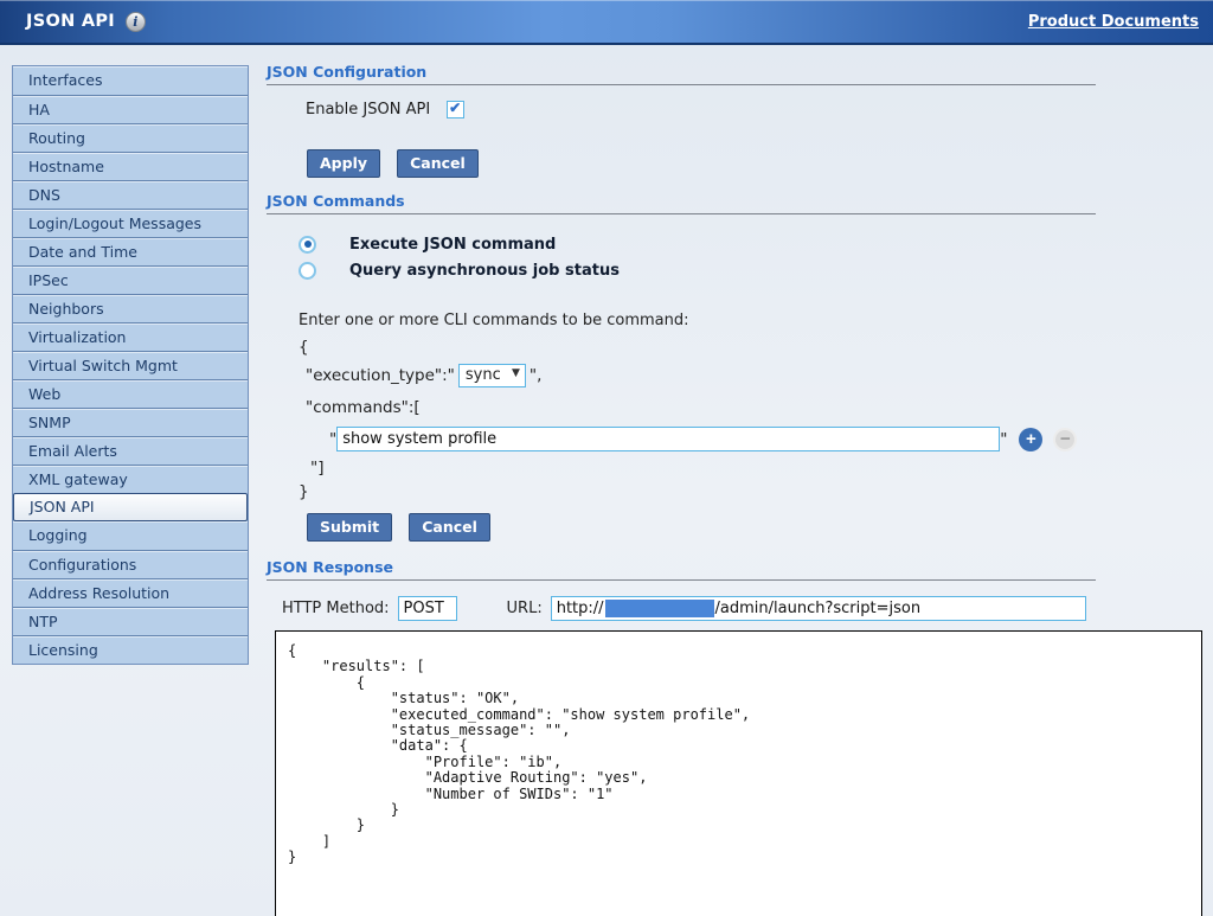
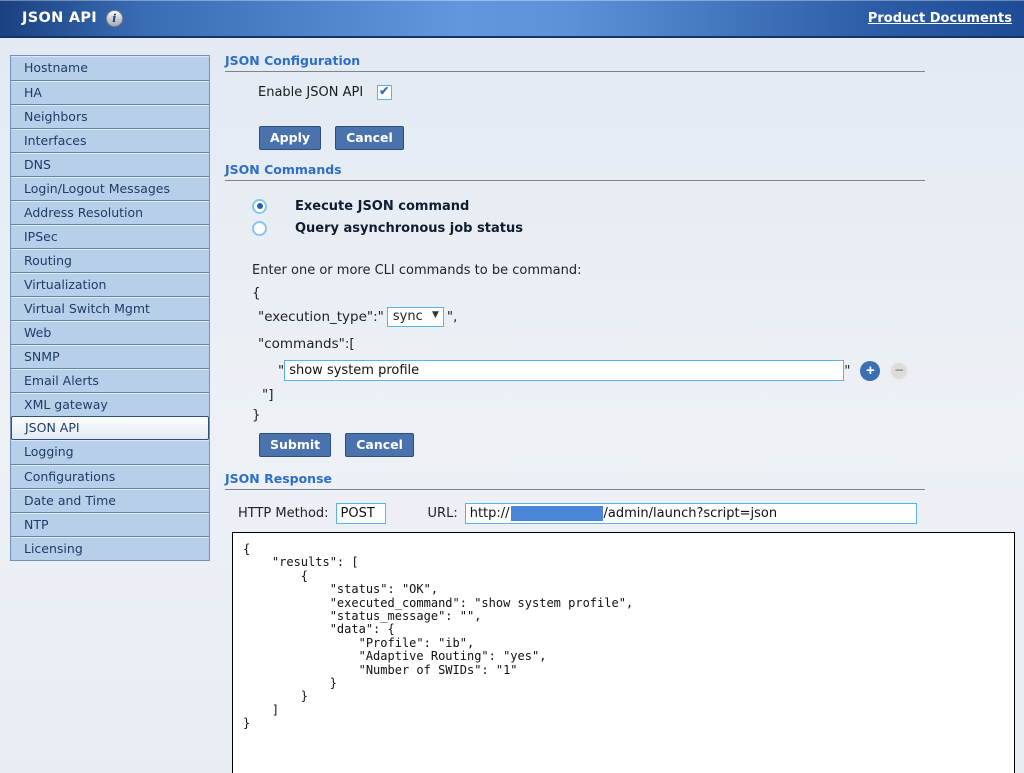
  JSON API
  i
  Product Documents
- Interfaces
+ Hostname
  HA
- Routing
+ Neighbors
- Hostname
+ Interfaces
  DNS
  Login/Logout Messages
- Date and Time
+ Address Resolution
  IPSec
- Neighbors
+ Routing
  Virtualization
  Virtual Switch Mgmt
  Web
  SNMP
  Email Alerts
  XML gateway
  JSON API
  Logging
  Configurations
- Address Resolution
+ Date and Time
  NTP
  Licensing
  JSON Configuration
  Enable JSON API
  Apply Cancel
  JSON Commands
  Execute JSON command
  Query asynchronous job status
  Enter one or more CLI commands to be command:
  {
  "execution_type":"
  sync
  ▼
  ",
  "commands":[
  "
  show system profile
  "
  +
  −
  "]
  }
  Submit Cancel
  JSON Response
  HTTP Method:
  POST
  URL:
  http://
  /admin/launch?script=json
  {
  "results": [
  {
  "status": "OK",
  "executed_command": "show system profile",
  "status_message": "",
  "data": {
  "Profile": "ib",
  "Adaptive Routing": "yes",
  "Number of SWIDs": "1"
  }
  }
  ]
  }
